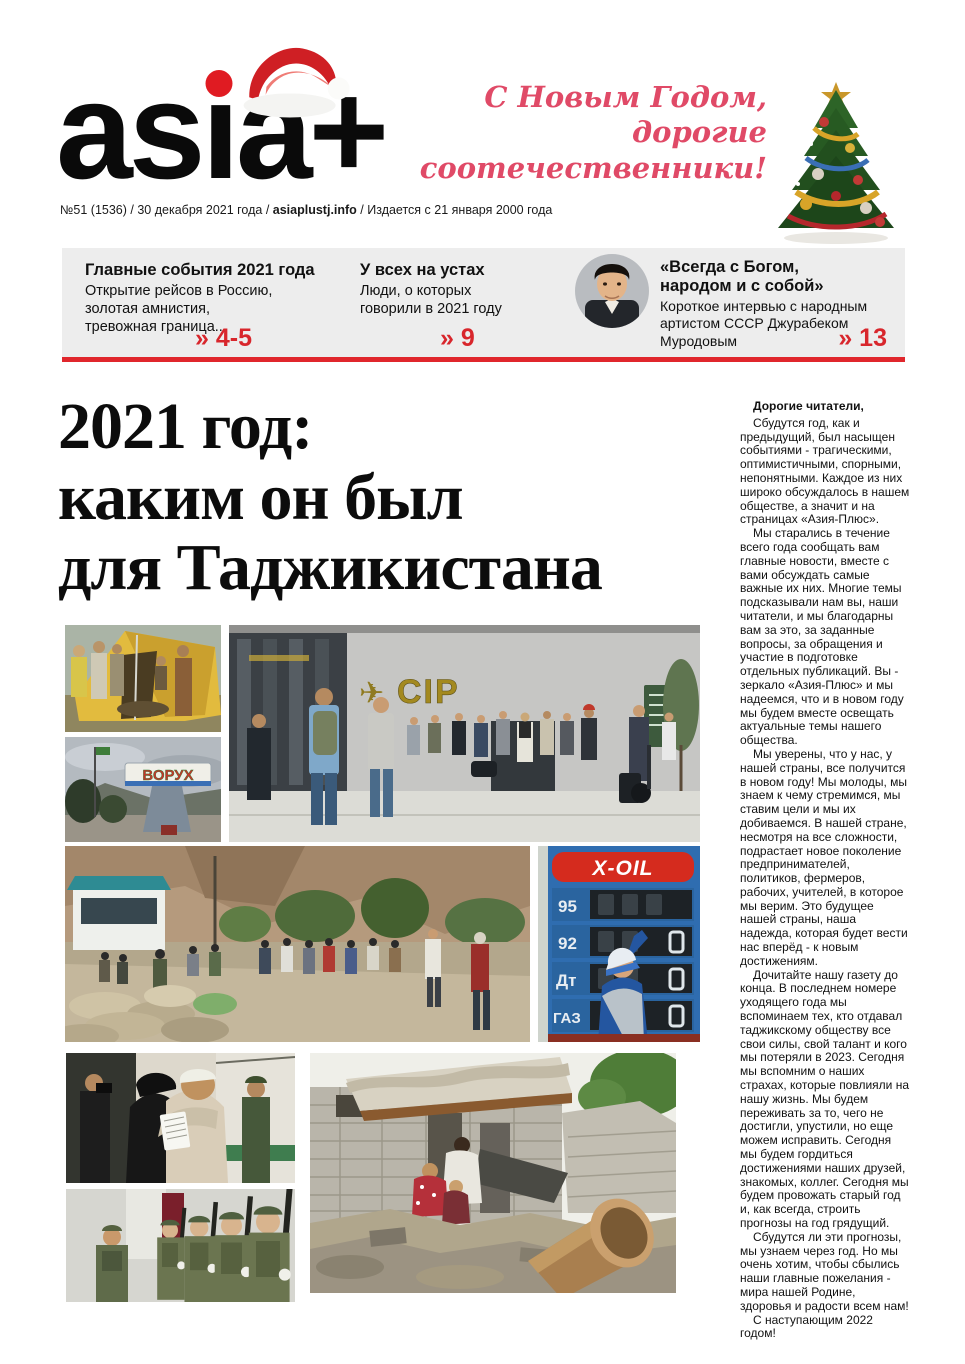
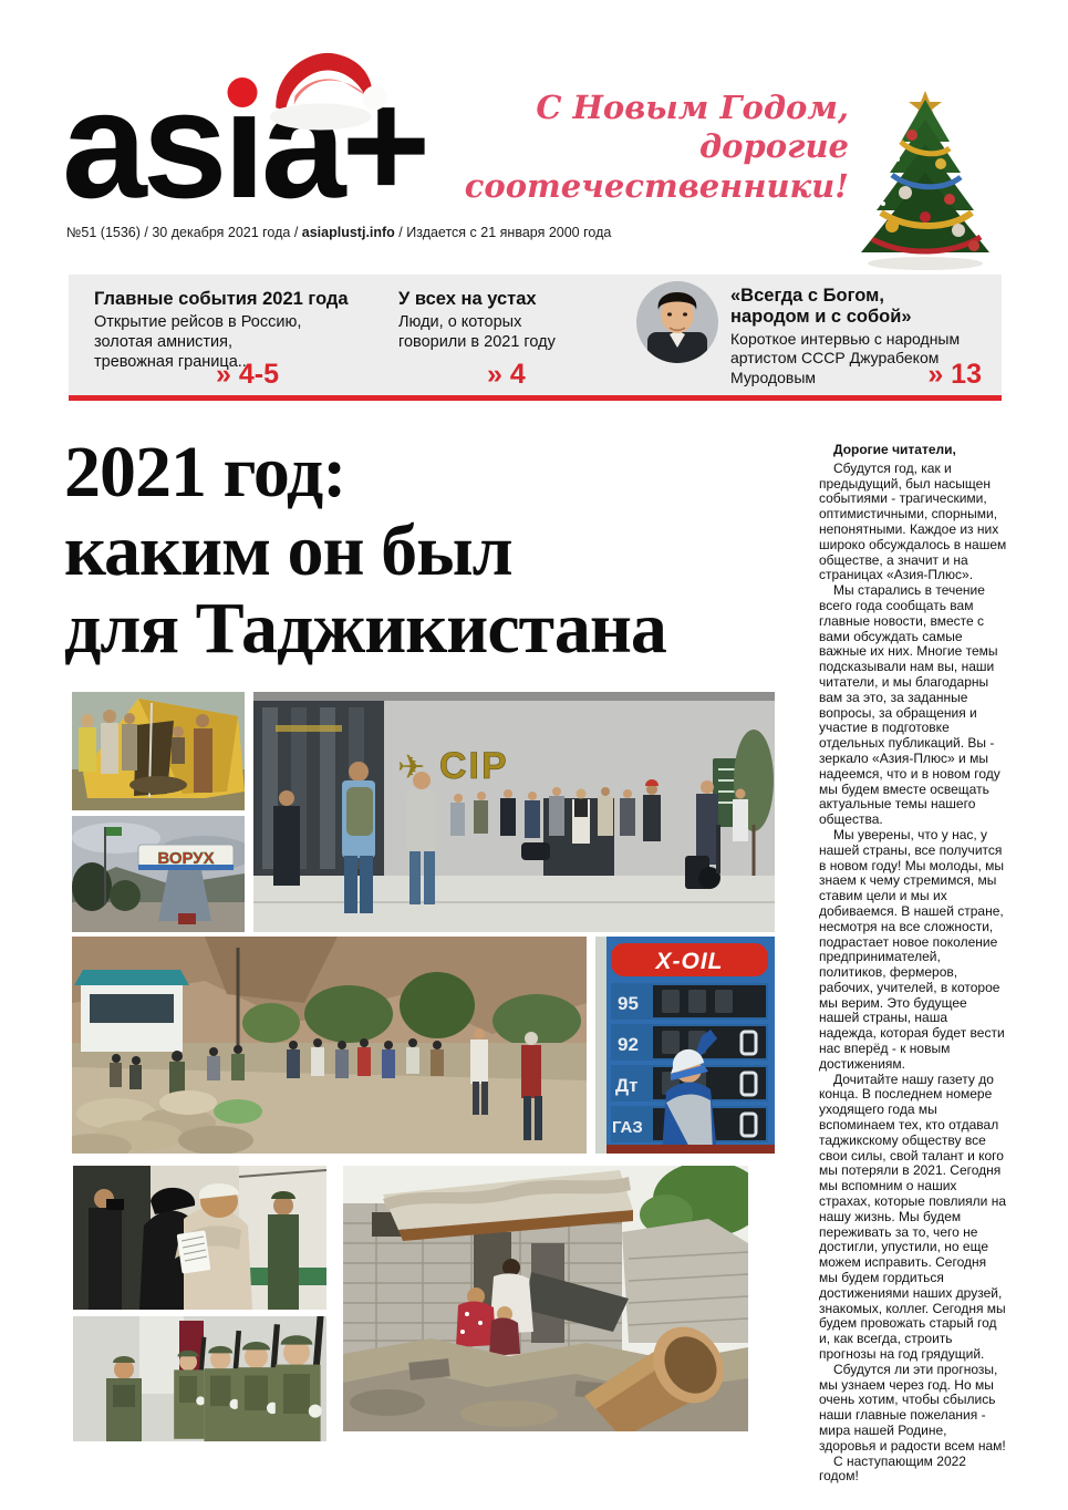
  asıa+
  №51 (1536) / 30 декабря 2021 года / asiaplustj.info / Издается с 21 января 2000 года
  С Новым Годом,
  дорогие
  соотечественники!
  Главные события 2021 года
  Открытие рейсов в Россию,
  золотая амнистия,
  тревожная граница...
  » 4-5
  У всех на устах
  Люди, о которых
  говорили в 2021 году
- » 9
+ » 4
  «Всегда с Богом,
  народом и с собой»
  Короткое интервью с народным
  артистом СССР Джурабеком Муродовым
  » 13
  2021 год:
  каким он был
  для Таджикистана
  Дорогие читатели,
  Сбудутся год, как и предыдущий, был насыщен событиями - трагическими, оптимистичными, спорными, непонятными. Каждое из них широко обсуждалось в нашем обществе, а значит и на страницах «Азия-Плюс».
  Мы старались в течение всего года сообщать вам главные новости, вместе с вами обсуждать самые важные их них. Многие темы подсказывали нам вы, наши читатели, и мы благодарны вам за это, за заданные вопросы, за обращения и участие в подготовке отдельных публикаций. Вы - зеркало «Азия-Плюс» и мы надеемся, что и в новом году мы будем вместе освещать актуальные темы нашего общества.
  Мы уверены, что у нас, у нашей страны, все получится в новом году! Мы молоды, мы знаем к чему стремимся, мы ставим цели и мы их добиваемся. В нашей стране, несмотря на все сложности, подрастает новое поколение предпринимателей, политиков, фермеров, рабочих, учителей, в которое мы верим. Это будущее нашей страны, наша надежда, которая будет вести нас вперёд - к новым достижениям.
- Дочитайте нашу газету до конца. В последнем номере уходящего года мы вспоминаем тех, кто отдавал таджикскому обществу все свои силы, свой талант и кого мы потеряли в 2023. Сегодня мы вспомним о наших страхах, которые повлияли на нашу жизнь. Мы будем переживать за то, чего не достигли, упустили, но еще можем исправить. Сегодня мы будем гордиться достижениями наших друзей, знакомых, коллег. Сегодня мы будем провожать старый год и, как всегда, строить прогнозы на год грядущий.
+ Дочитайте нашу газету до конца. В последнем номере уходящего года мы вспоминаем тех, кто отдавал таджикскому обществу все свои силы, свой талант и кого мы потеряли в 2021. Сегодня мы вспомним о наших страхах, которые повлияли на нашу жизнь. Мы будем переживать за то, чего не достигли, упустили, но еще можем исправить. Сегодня мы будем гордиться достижениями наших друзей, знакомых, коллег. Сегодня мы будем провожать старый год и, как всегда, строить прогнозы на год грядущий.
  Сбудутся ли эти прогнозы, мы узнаем через год. Но мы очень хотим, чтобы сбылись наши главные пожелания - мира нашей Родине, здоровья и радости всем нам!
  С наступающим 2022 годом!
  ВОРУХ
  ✈
  CIP
  X-OIL
  95
  92
  Дт
  ГАЗ
